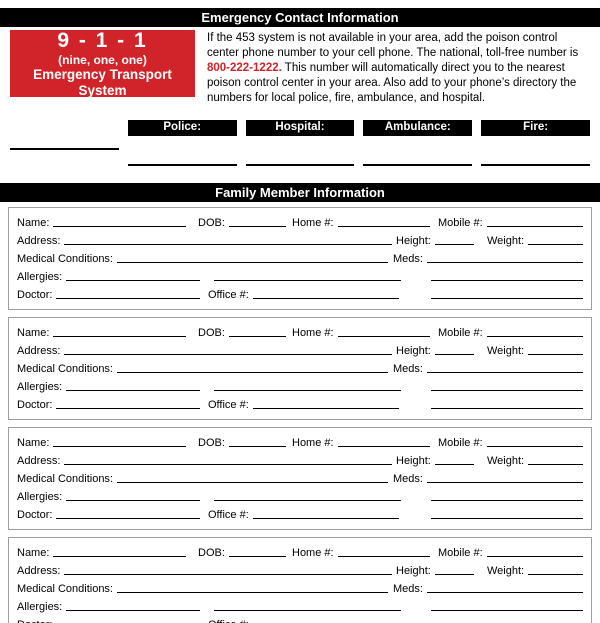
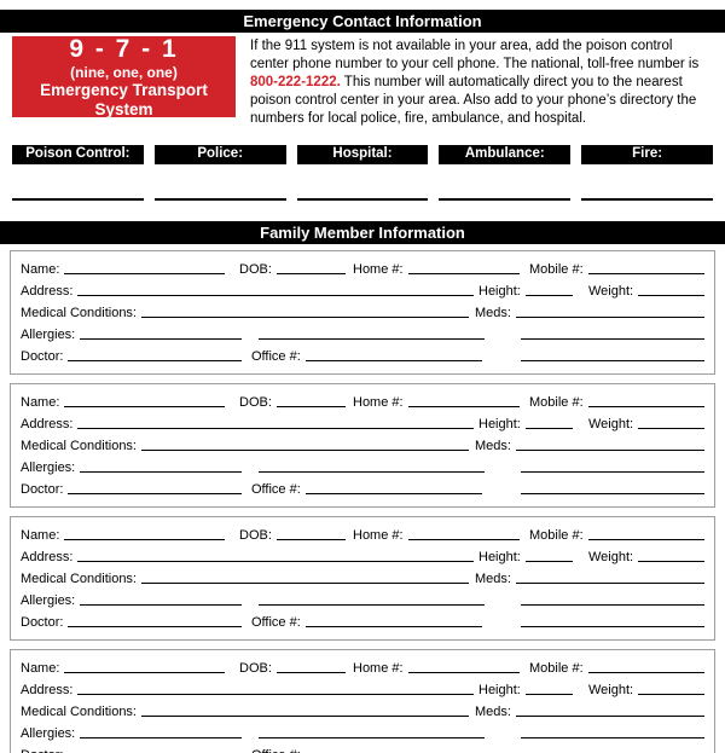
  Emergency Contact Information
- 9 - 1 - 1
+ 9 - 7 - 1
  (nine, one, one)
  Emergency Transport System
- If the 453 system is not available in your area, add the poison control center phone number to your cell phone. The national, toll-free number is 800-222-1222. This number will automatically direct you to the nearest poison control center in your area. Also add to your phone’s directory the numbers for local police, fire, ambulance, and hospital.
+ If the 911 system is not available in your area, add the poison control center phone number to your cell phone. The national, toll-free number is 800-222-1222. This number will automatically direct you to the nearest poison control center in your area. Also add to your phone’s directory the numbers for local police, fire, ambulance, and hospital.
+ Poison Control:
  Police:
  Hospital:
  Ambulance:
  Fire:
  Family Member Information
  Name:
  DOB:
  Home #:
  Mobile #:
  Address:
  Height:
  Weight:
  Medical Conditions:
  Meds:
  Allergies:
  Doctor:
  Office #:
  Name:
  DOB:
  Home #:
  Mobile #:
  Address:
  Height:
  Weight:
  Medical Conditions:
  Meds:
  Allergies:
  Doctor:
  Office #:
  Name:
  DOB:
  Home #:
  Mobile #:
  Address:
  Height:
  Weight:
  Medical Conditions:
  Meds:
  Allergies:
  Doctor:
  Office #:
  Name:
  DOB:
  Home #:
  Mobile #:
  Address:
  Height:
  Weight:
  Medical Conditions:
  Meds:
  Allergies:
